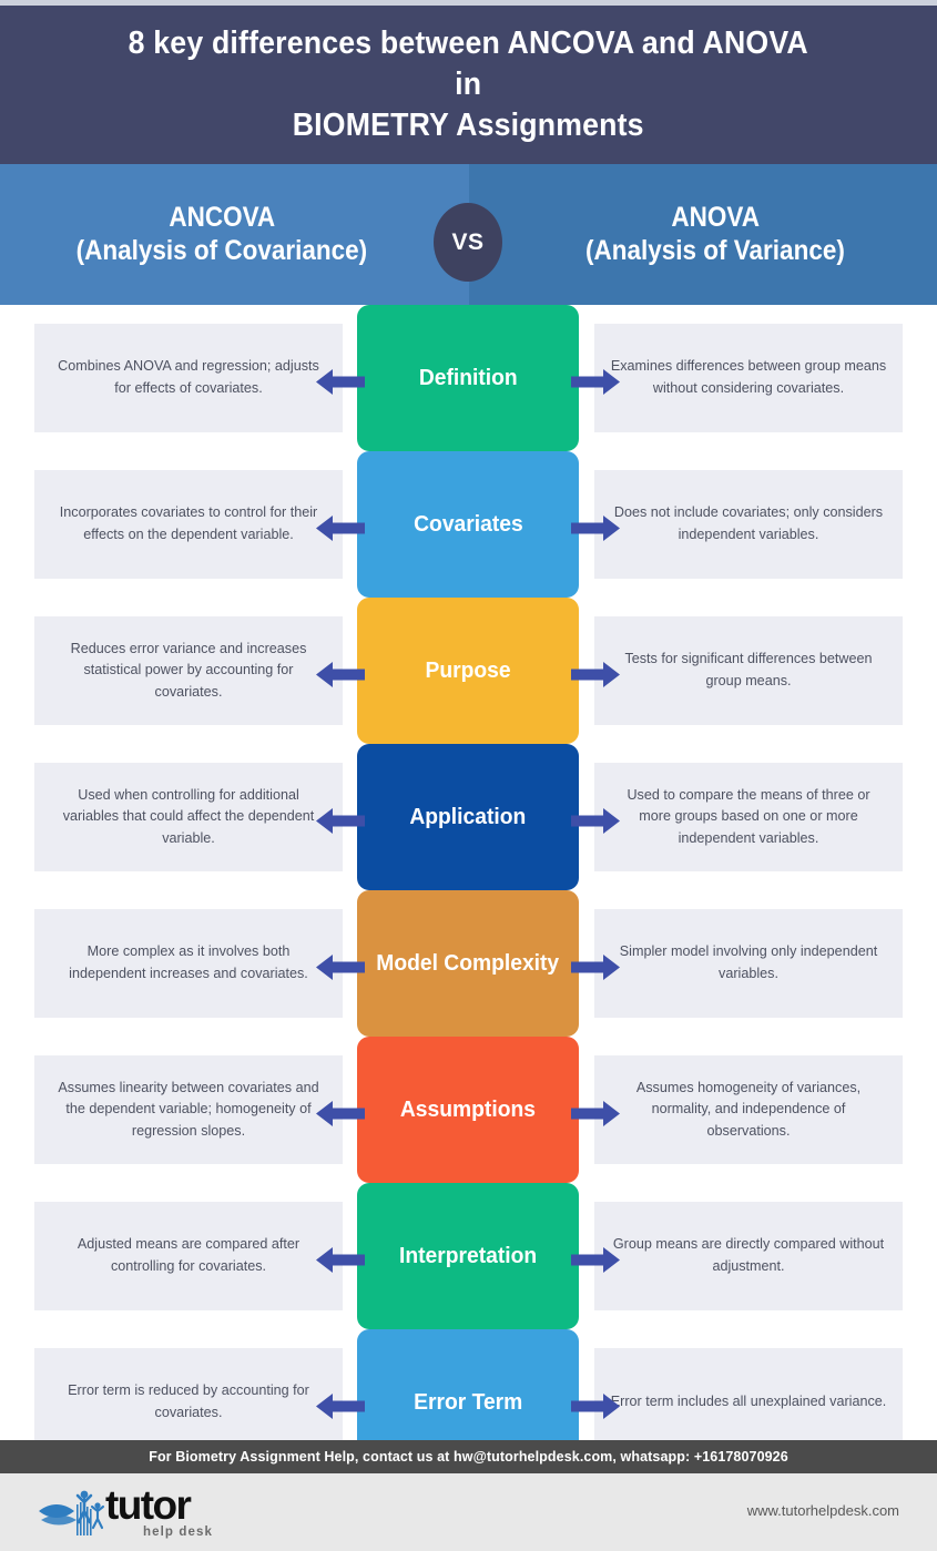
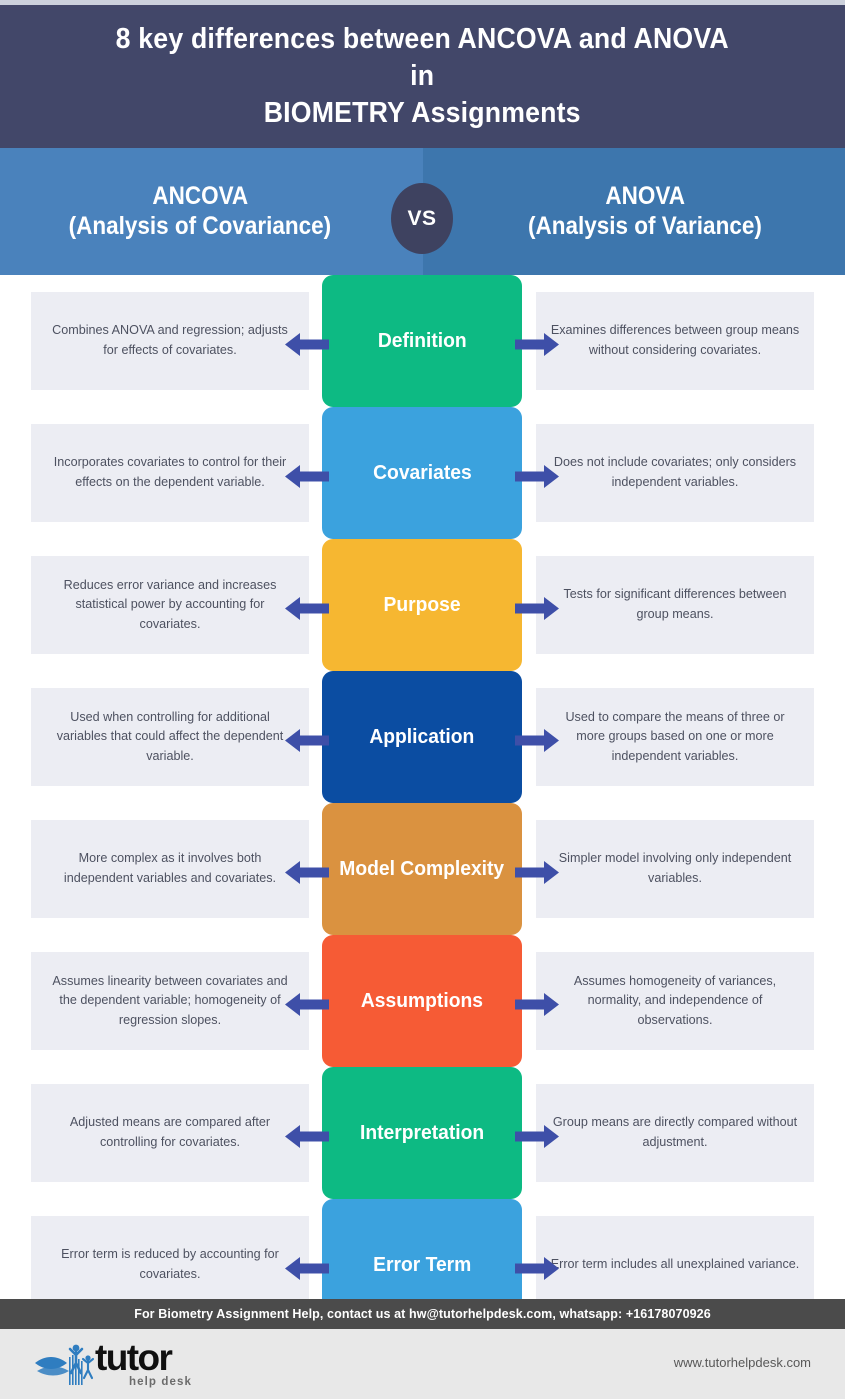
  8 key differences between ANCOVA and ANOVA
  in
  BIOMETRY Assignments
  ANCOVA
  (Analysis of Covariance)
  ANOVA
  (Analysis of Variance)
  VS
  Combines ANOVA and regression; adjusts for effects of covariates.
  Examines differences between group means without considering covariates.
  Definition
  Incorporates covariates to control for their effects on the dependent variable.
  Does not include covariates; only considers independent variables.
  Covariates
  Reduces error variance and increases statistical power by accounting for covariates.
  Tests for significant differences between group means.
  Purpose
  Used when controlling for additional variables that could affect the dependent variable.
  Used to compare the means of three or more groups based on one or more independent variables.
  Application
- More complex as it involves both independent increases and covariates.
+ More complex as it involves both independent variables and covariates.
  Simpler model involving only independent variables.
  Model Complexity
  Assumes linearity between covariates and the dependent variable; homogeneity of regression slopes.
  Assumes homogeneity of variances, normality, and independence of observations.
  Assumptions
  Adjusted means are compared after controlling for covariates.
  Group means are directly compared without adjustment.
  Interpretation
  Error term is reduced by accounting for covariates.
  Error term includes all unexplained variance.
  Error Term
  For Biometry Assignment Help, contact us at hw@tutorhelpdesk.com, whatsapp: +16178070926
  tutor
  help desk
  www.tutorhelpdesk.com
